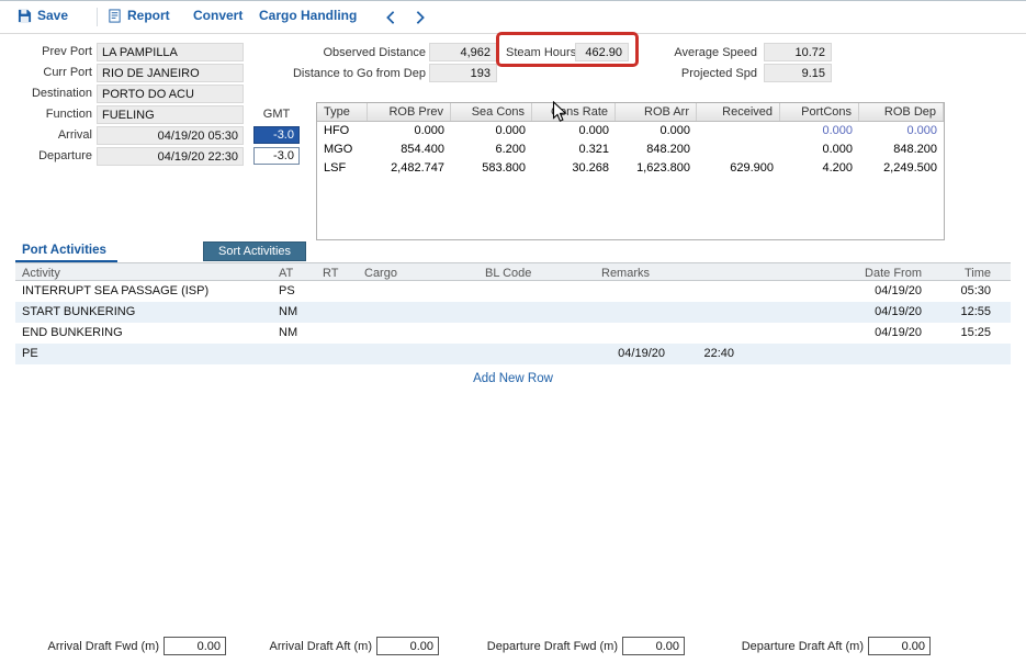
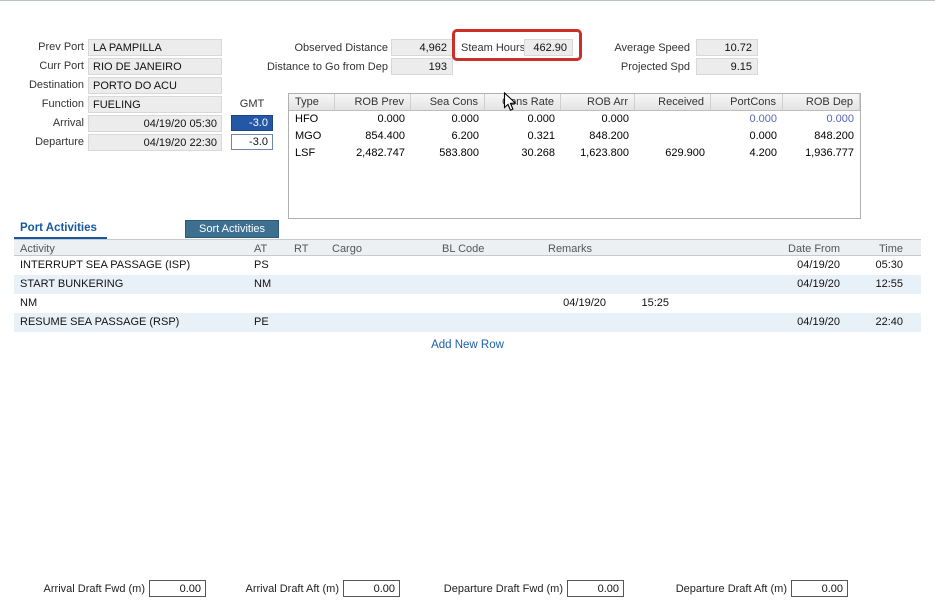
- Save
- Report
- Convert
- Cargo Handling
  Prev Port
  LA PAMPILLA
  Curr Port
  RIO DE JANEIRO
  Destination
  PORTO DO ACU
  Function
  FUELING
  Arrival
  04/19/20 05:30
  Departure
  04/19/20 22:30
  GMT
  -3.0
  -3.0
  Observed Distance
  4,962
  Distance to Go from Dep
  193
  Steam Hours
  462.90
  Average Speed
  10.72
  Projected Spd
  9.15
  Type
  ROB Prev
  Sea Cons
  ns Rate
  ROB Arr
  Received
  PortCons
  ROB Dep
  HFO
  0.000
  0.000
  0.000
  0.000
  0.000
  0.000
  MGO
  854.400
  6.200
  0.321
  848.200
  0.000
  848.200
  LSF
  2,482.747
  583.800
  30.268
  1,623.800
  629.900
  4.200
- 2,249.500
+ 1,936.777
  Port Activities
  Sort Activities
  Activity
  AT
  RT
  Cargo
  BL Code
  Remarks
  Date From
  Time
  INTERRUPT SEA PASSAGE (ISP)
  PS
  04/19/20
  05:30
  START BUNKERING
  NM
  04/19/20
  12:55
- END BUNKERING
  NM
  04/19/20
  15:25
+ RESUME SEA PASSAGE (RSP)
  PE
  04/19/20
  22:40
  Add New Row
  Arrival Draft Fwd (m)
  0.00
  Arrival Draft Aft (m)
  0.00
  Departure Draft Fwd (m)
  0.00
  Departure Draft Aft (m)
  0.00
